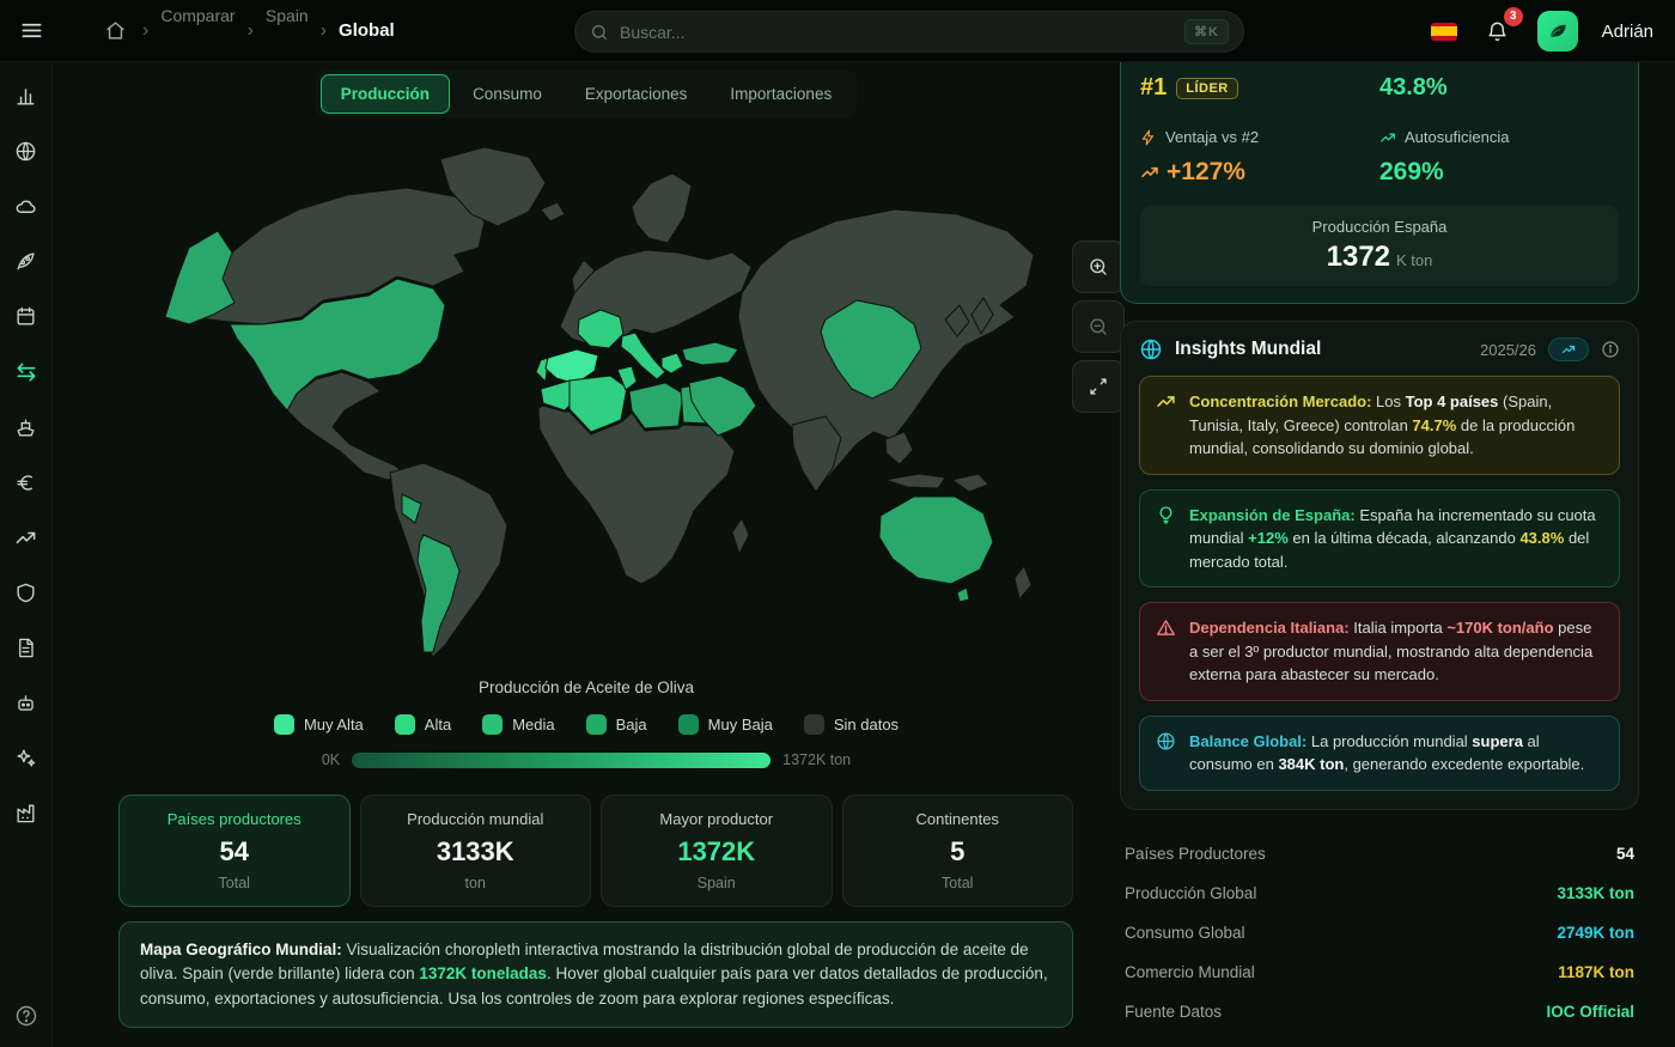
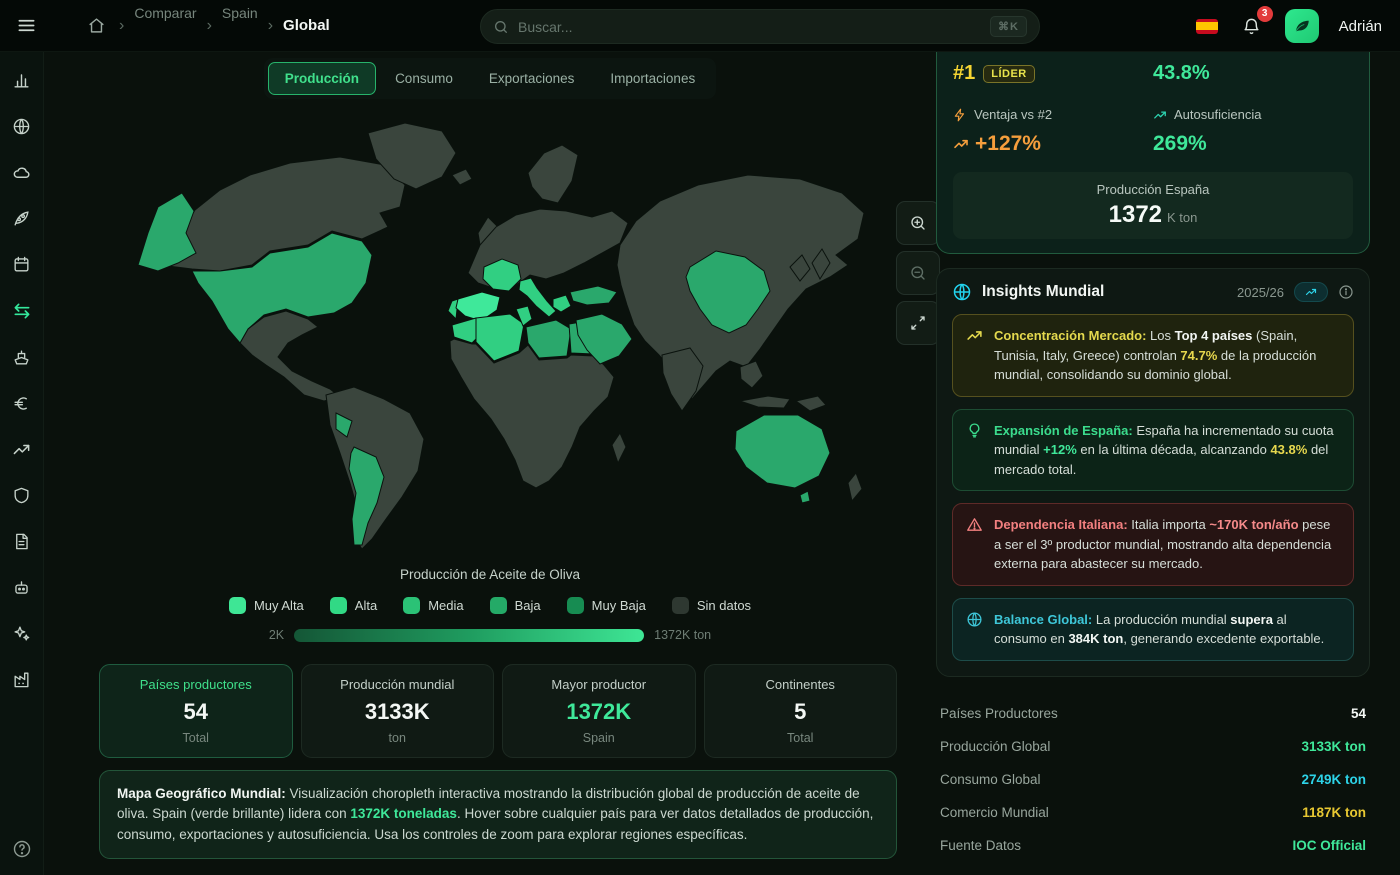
  ›
  Comparar
  ›
  Spain
  ›
  Global
  Buscar...
  ⌘K
  3
  Adrián
  Producción
  Consumo
  Exportaciones
  Importaciones
  Producción de Aceite de Oliva
  Muy Alta
  Alta
  Media
  Baja
  Muy Baja
  Sin datos
- 0K
+ 2K
  1372K ton
  Países productores
  54
  Total
  Producción mundial
  3133K
  ton
  Mayor productor
  1372K
  Spain
  Continentes
  5
  Total
- Mapa Geográfico Mundial: Visualización choropleth interactiva mostrando la distribución global de producción de aceite de oliva. Spain (verde brillante) lidera con 1372K toneladas. Hover global cualquier país para ver datos detallados de producción, consumo, exportaciones y autosuficiencia. Usa los controles de zoom para explorar regiones específicas.
+ Mapa Geográfico Mundial: Visualización choropleth interactiva mostrando la distribución global de producción de aceite de oliva. Spain (verde brillante) lidera con 1372K toneladas. Hover sobre cualquier país para ver datos detallados de producción, consumo, exportaciones y autosuficiencia. Usa los controles de zoom para explorar regiones específicas.
  #1
  LÍDER
  43.8%
  Ventaja vs #2
  Autosuficiencia
  +127%
  269%
  Producción España
  1372 K ton
  Insights Mundial
  2025/26
  Concentración Mercado: Los Top 4 países (Spain, Tunisia, Italy, Greece) controlan 74.7% de la producción mundial, consolidando su dominio global.
  Expansión de España: España ha incrementado su cuota mundial +12% en la última década, alcanzando 43.8% del mercado total.
  Dependencia Italiana: Italia importa ~170K ton/año pese a ser el 3º productor mundial, mostrando alta dependencia externa para abastecer su mercado.
  Balance Global: La producción mundial supera al consumo en 384K ton, generando excedente exportable.
  Países Productores
  54
  Producción Global
  3133K ton
  Consumo Global
  2749K ton
  Comercio Mundial
  1187K ton
  Fuente Datos
  IOC Official
